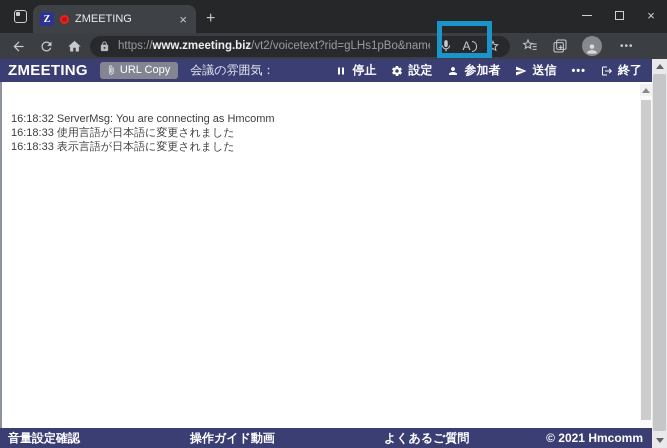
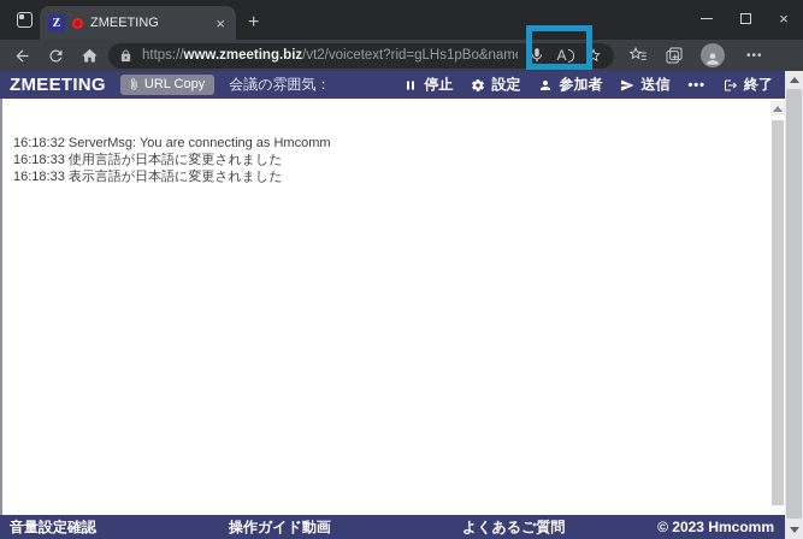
  Z
  ZMEETING
  ×
  +
  ×
  https://
  www.zmeeting.biz
  /vt2/voicetext?rid=gLHs1pBo&nam
  A
  •••
  ZMEETING
  URL Copy
  会議の雰囲気：
  停止
  設定
  参加者
  送信
  •••
  終了
  16:18:32 ServerMsg: You are connecting as Hmcomm
  16:18:33 使用言語が日本語に変更されました
  16:18:33 表示言語が日本語に変更されました
  音量設定確認
  操作ガイド動画
  よくあるご質問
- © 2021 Hmcomm
+ © 2023 Hmcomm
